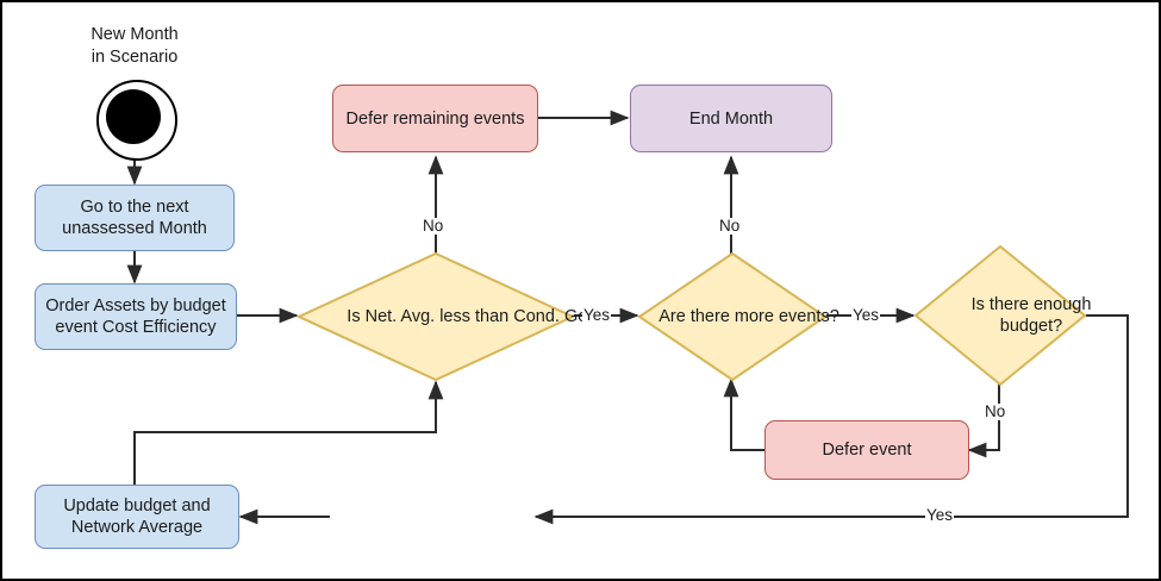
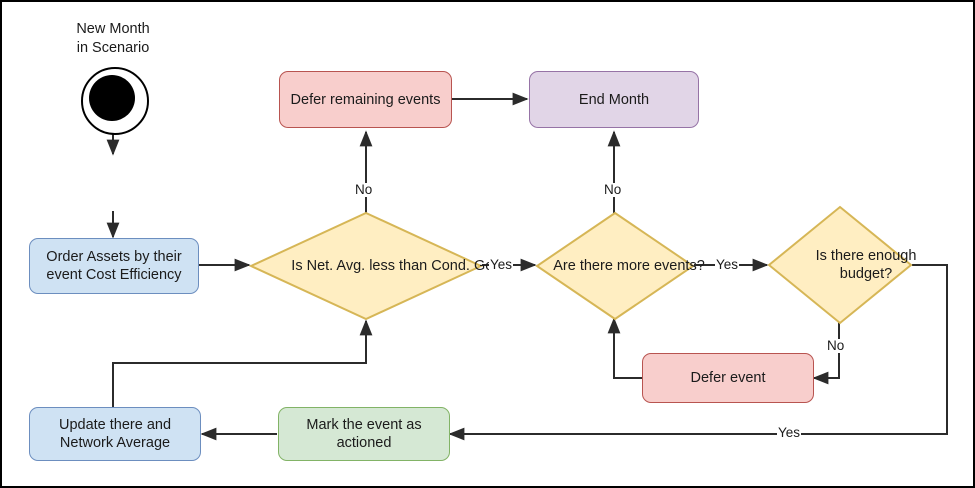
  New Month
  in Scenario
- Go to the next unassessed Month
- Order Assets by budget event Cost Efficiency
+ Order Assets by their event Cost Efficiency
  Defer remaining events
  End Month
  Is Net. Avg. less than Cond. G
  Are there more events?
  Is there enough budget?
  Defer event
+ Mark the event as actioned
- Update budget and Network Average
+ Update there and Network Average
  No
  Yes
  No
  Yes
  No
  Yes
